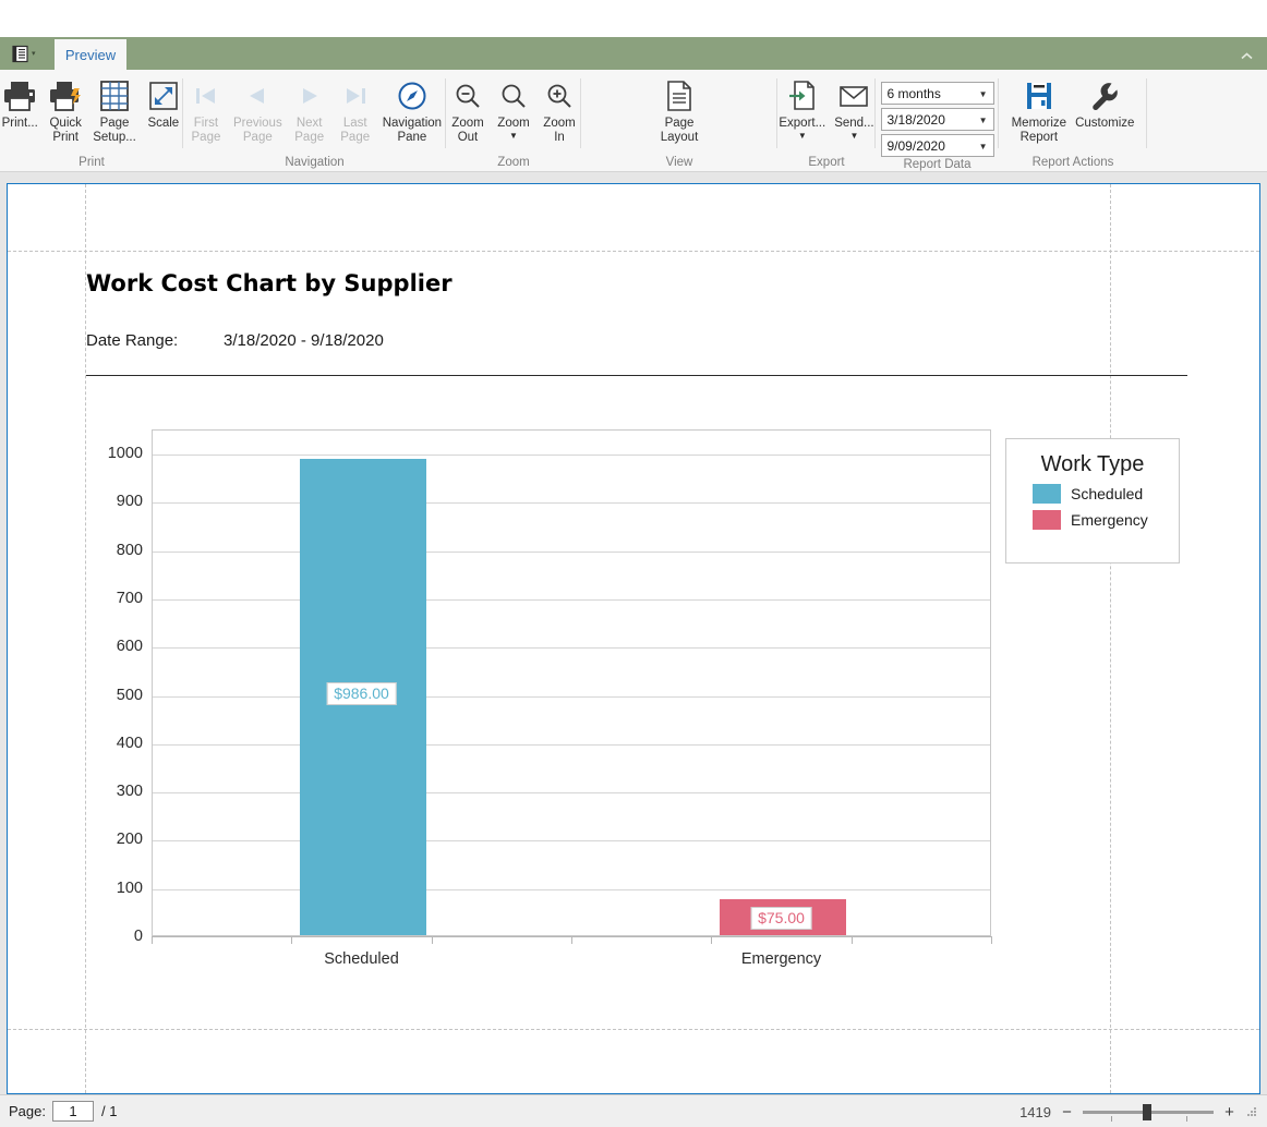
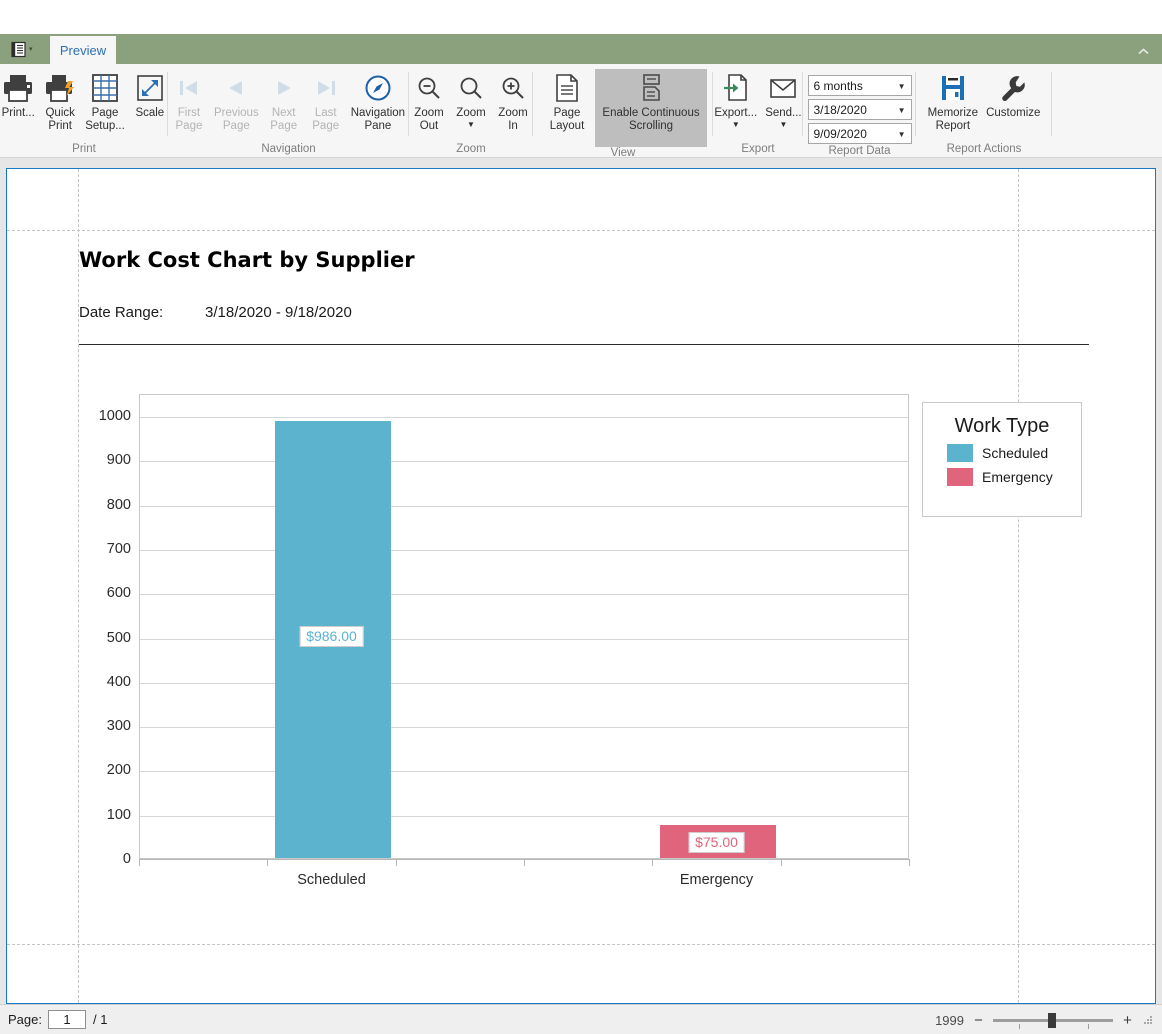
  Preview
  Print...
  Quick
  Print
  Page
  Setup...
  Scale
  Print
  First
  Page
  Previous
  Page
  Next
  Page
  Last
  Page
  Navigation
  Pane
  Navigation
  Zoom
  Out
  Zoom
  ▼
  Zoom
  In
  Zoom
  Page
  Layout
+ Enable Continuous
+ Scrolling
  View
  Export...
  ▼
  Send...
  ▼
  Export
  6 months
  ▼
  3/18/2020
  ▼
  9/09/2020
  ▼
  Report Data
  Memorize
  Report
  Customize
  Report Actions
  Work Cost Chart by Supplier
  Date Range: 3/18/2020 - 9/18/2020
  0
  100
  200
  300
  400
  500
  600
  700
  800
  900
  1000
  Scheduled
  Emergency
  Work Type
  Scheduled
  Emergency
  $986.00
  $75.00
  Page:
  1
  / 1
- 1419
+ 1999
  −
  +
